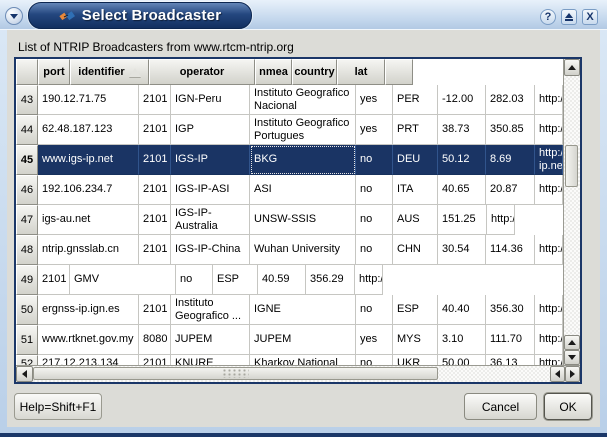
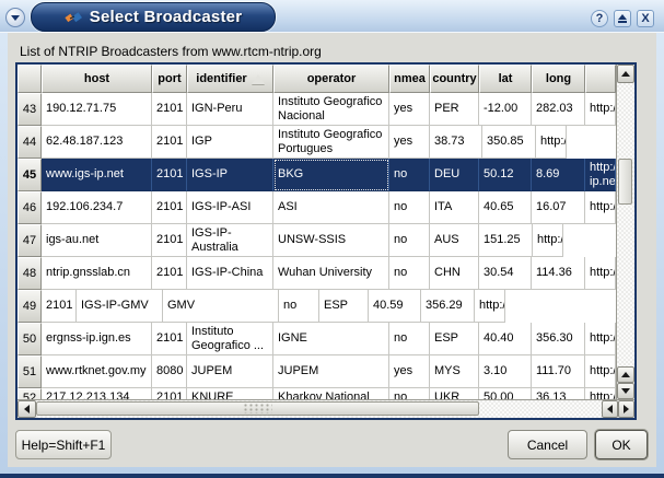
  Select Broadcaster
  ?
  X
  List of NTRIP Broadcasters from www.rtcm-ntrip.org
+ host
  port
  identifier
  operator
  nmea
  country
  lat
+ long
  43
  190.12.71.75
  2101
  IGN-Peru
  Instituto Geografico Nacional
  yes
  PER
  -12.00
  282.03
  http:/
  44
  62.48.187.123
  2101
  IGP
  Instituto Geografico Portugues
  yes
- PRT
  38.73
  350.85
  http:/
  45
  www.igs-ip.net
  2101
  IGS-IP
  BKG
  no
  DEU
  50.12
  8.69
  http:/
  ip.ne
  46
  192.106.234.7
  2101
  IGS-IP-ASI
  ASI
  no
  ITA
  40.65
- 20.87
+ 16.07
  http:/
  47
  igs-au.net
  2101
  IGS-IP-Australia
  UNSW-SSIS
  no
  AUS
  151.25
  http:/
  48
  ntrip.gnsslab.cn
  2101
  IGS-IP-China
  Wuhan University
  no
  CHN
  30.54
  114.36
  http:/
  49
  2101
+ IGS-IP-GMV
  GMV
  no
  ESP
  40.59
  356.29
  http:/
  50
  ergnss-ip.ign.es
  2101
  Instituto Geografico ...
  IGNE
  no
  ESP
  40.40
  356.30
  http:/
  51
  www.rtknet.gov.my
  8080
  JUPEM
  JUPEM
  yes
  MYS
  3.10
  111.70
  http:/
  52
  217.12.213.134
  2101
  KNURE
  Kharkov National
  no
  UKR
  50.00
  36.13
  http:/
  Help=Shift+F1
  Cancel
  OK
